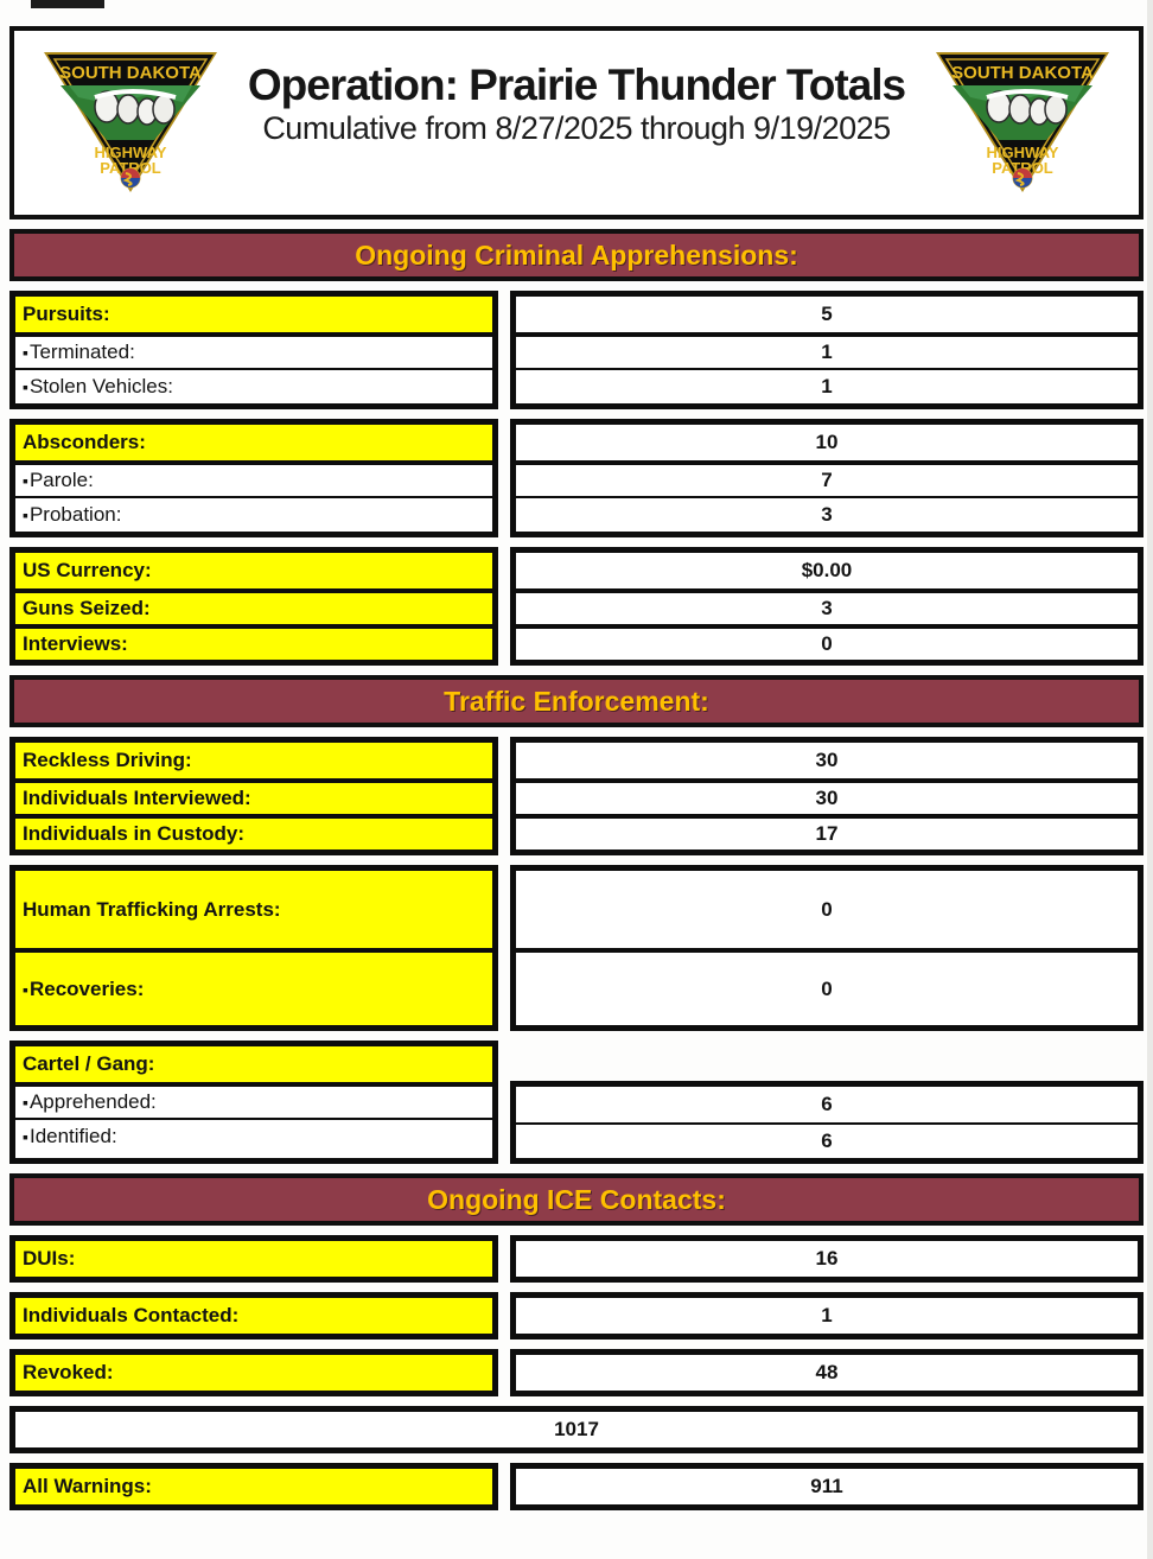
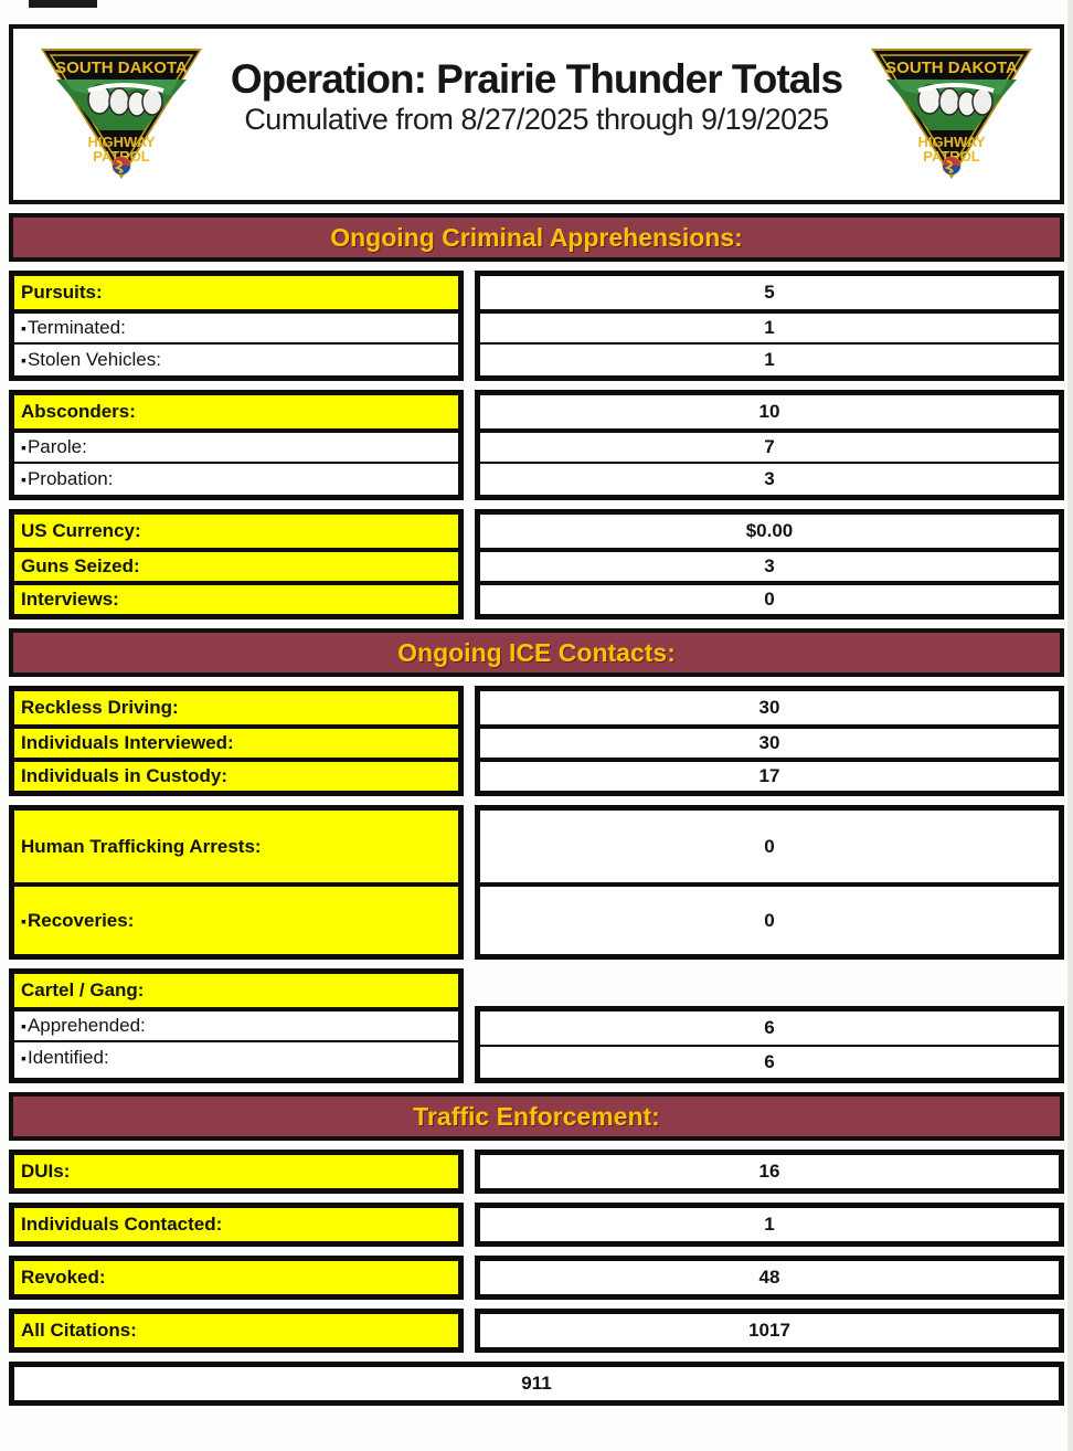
  SOUTH DAKOTA
  HIGHWAY
  PATROL
  SOUTH DAKOTA
  HIGHWAY
  PATROL
  Operation: Prairie Thunder Totals
  Cumulative from 8/27/2025 through 9/19/2025
  Ongoing Criminal Apprehensions:
  Pursuits:
  ▪
  Terminated:
  ▪
  Stolen Vehicles:
  5
  1
  1
  Absconders:
  ▪
  Parole:
  ▪
  Probation:
  10
  7
  3
  US Currency:
  Guns Seized:
  Interviews:
  $0.00
  3
  0
- Traffic Enforcement:
+ Ongoing ICE Contacts:
  Reckless Driving:
  Individuals Interviewed:
  Individuals in Custody:
  30
  30
  17
  Human Trafficking Arrests:
  ▪
  Recoveries:
  0
  0
  Cartel / Gang:
  ▪
  Apprehended:
  ▪
  Identified:
  6
  6
- Ongoing ICE Contacts:
+ Traffic Enforcement:
  DUIs:
  16
  Individuals Contacted:
  1
  Revoked:
  48
+ All Citations:
  1017
- All Warnings:
  911
